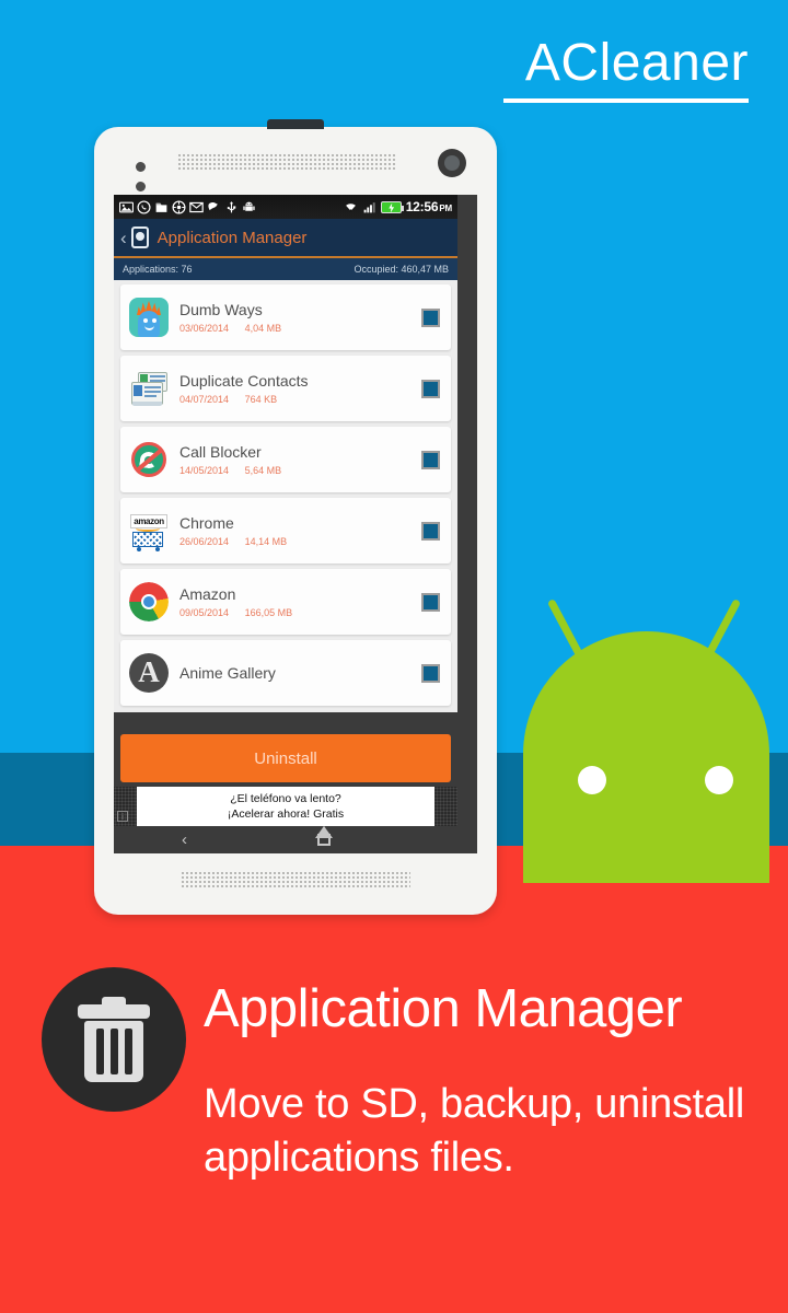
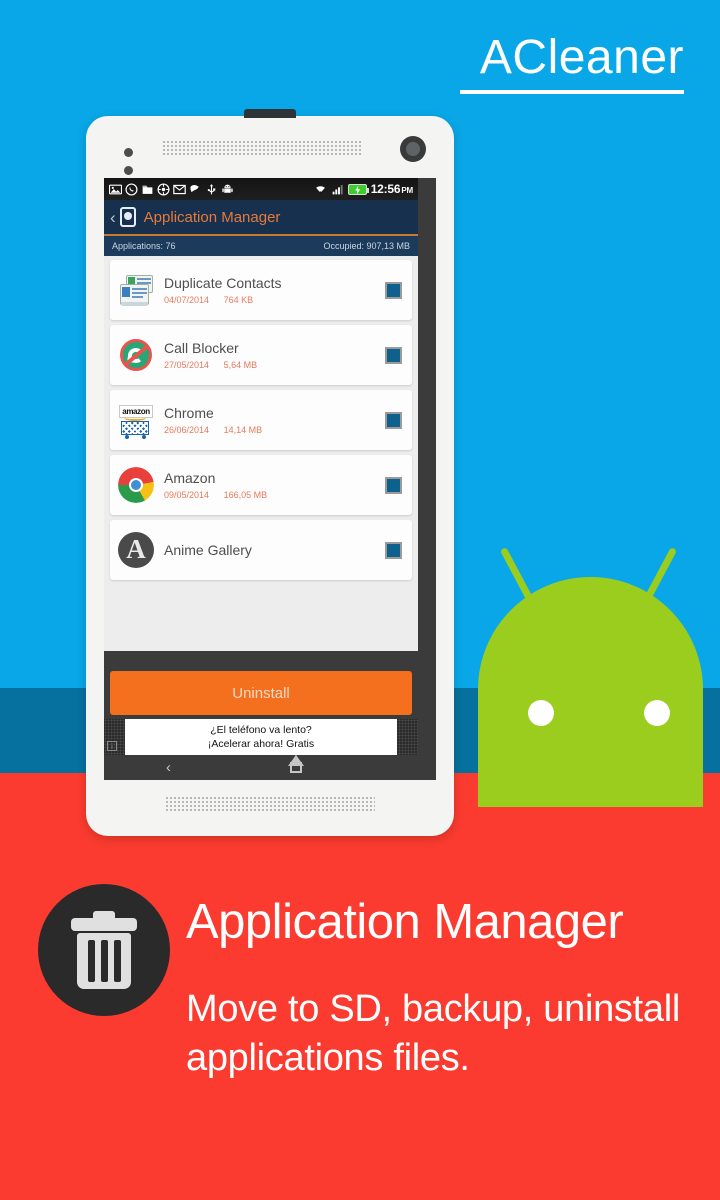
  ACleaner
  12:56PM
  ‹
  Application Manager
  Applications: 76
- Occupied: 460,47 MB
+ Occupied: 907,13 MB
- Dumb Ways
- 03/06/2014 4,04 MB
  Duplicate Contacts
  04/07/2014 764 KB
  Call Blocker
- 14/05/2014 5,64 MB
+ 27/05/2014 5,64 MB
  amazon
  Chrome
  26/06/2014 14,14 MB
  Amazon
  09/05/2014 166,05 MB
  A
  Anime Gallery
  Uninstall
  i
  ¿El teléfono va lento?
  ¡Acelerar ahora! Gratis
  ‹
  Application Manager
  Move to SD, backup, uninstall applications files.
